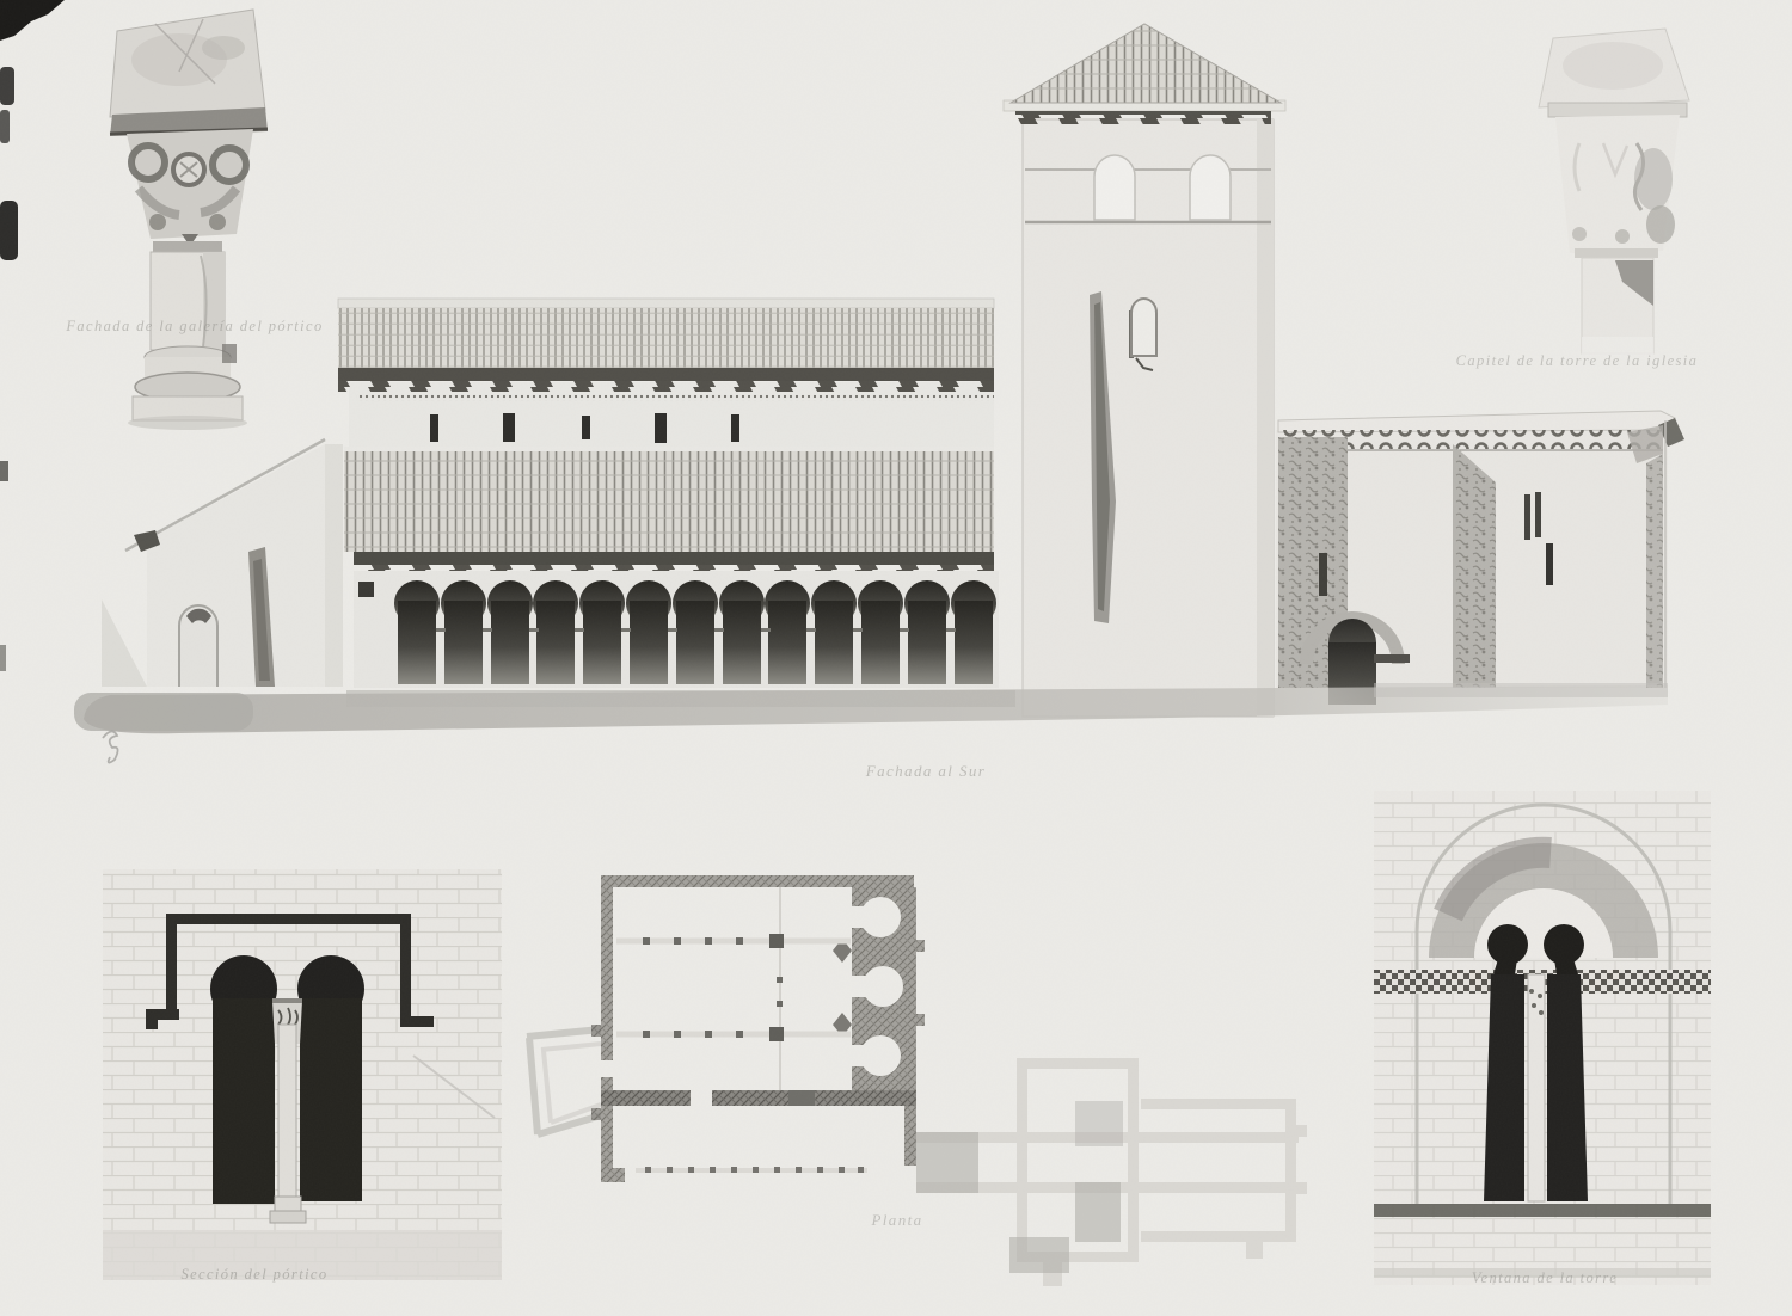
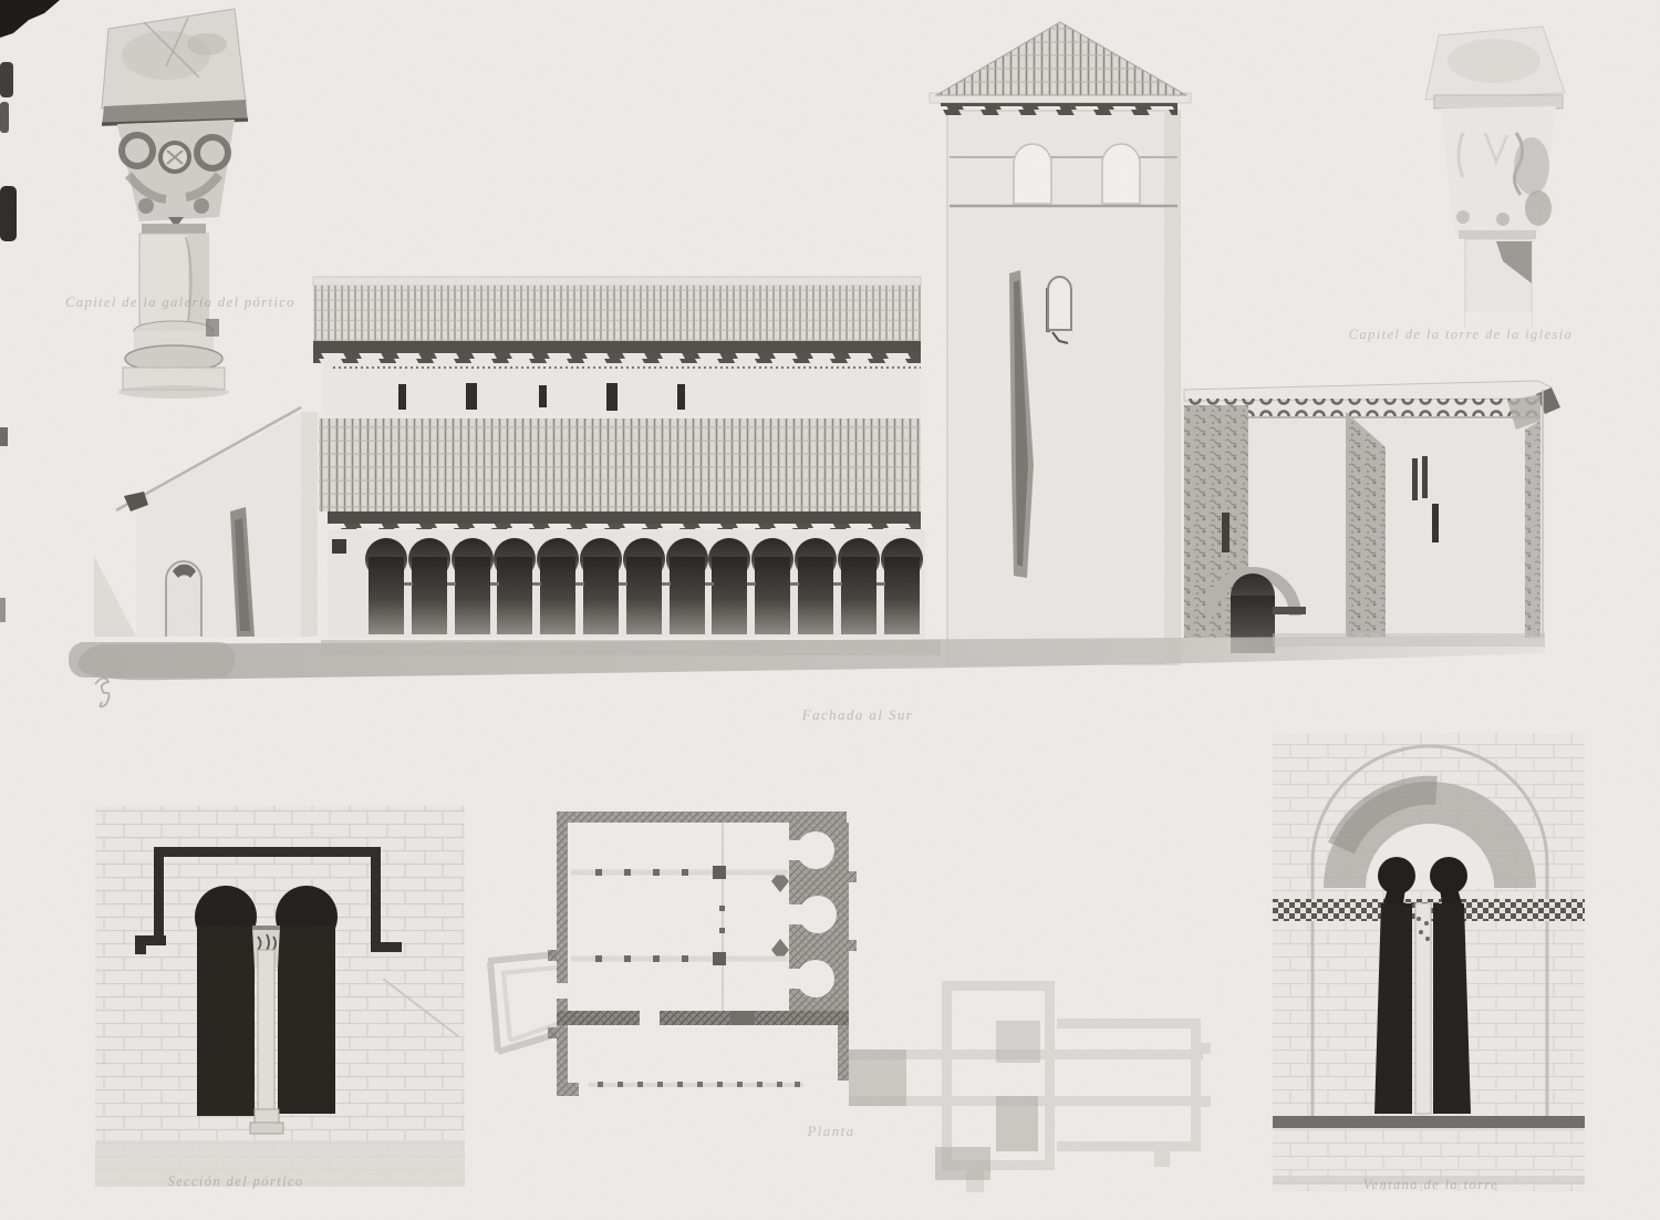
- Fachada de la galería del pórtico
+ Capitel de la galería del pórtico
  Capitel de la torre de la iglesia
  Fachada al Sur
  Sección del pórtico
  Planta
  Ventana de la torre
